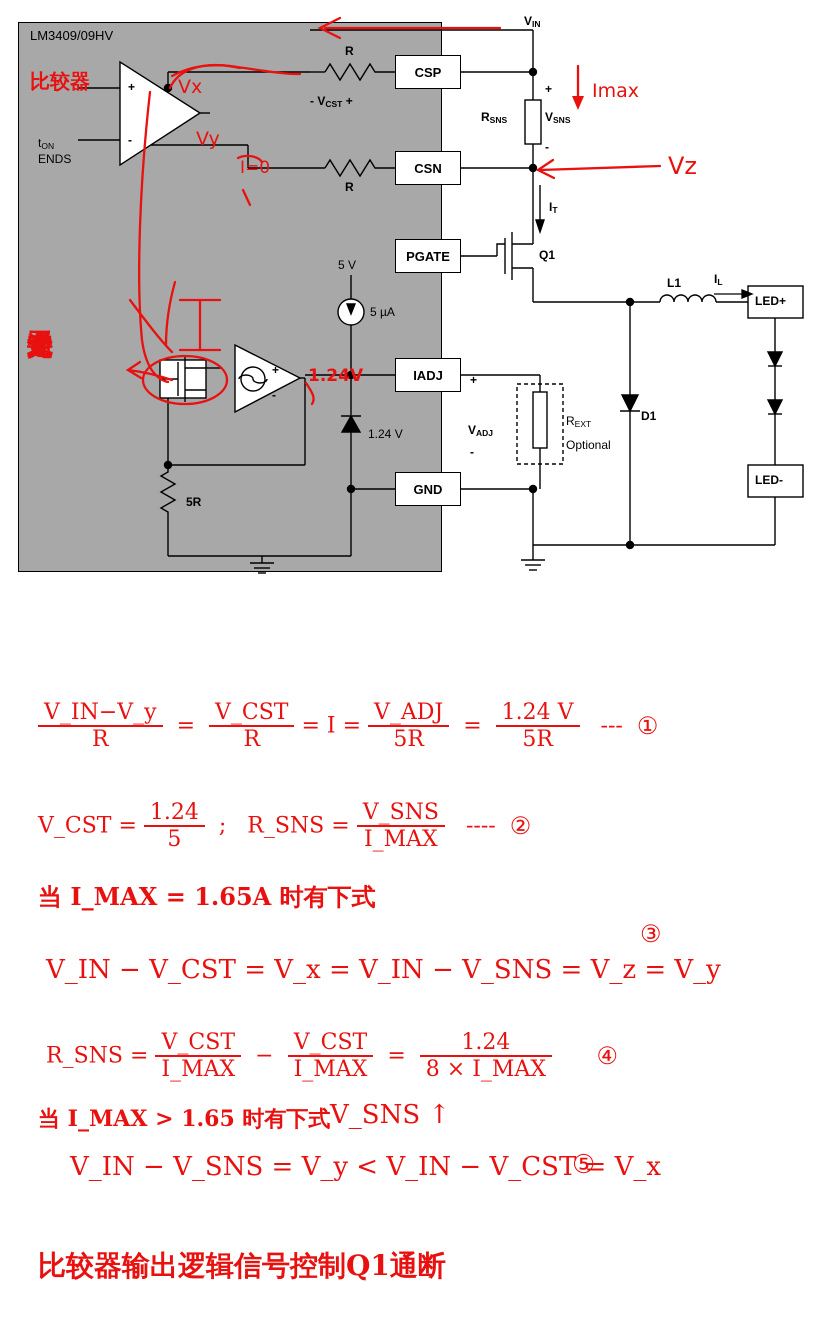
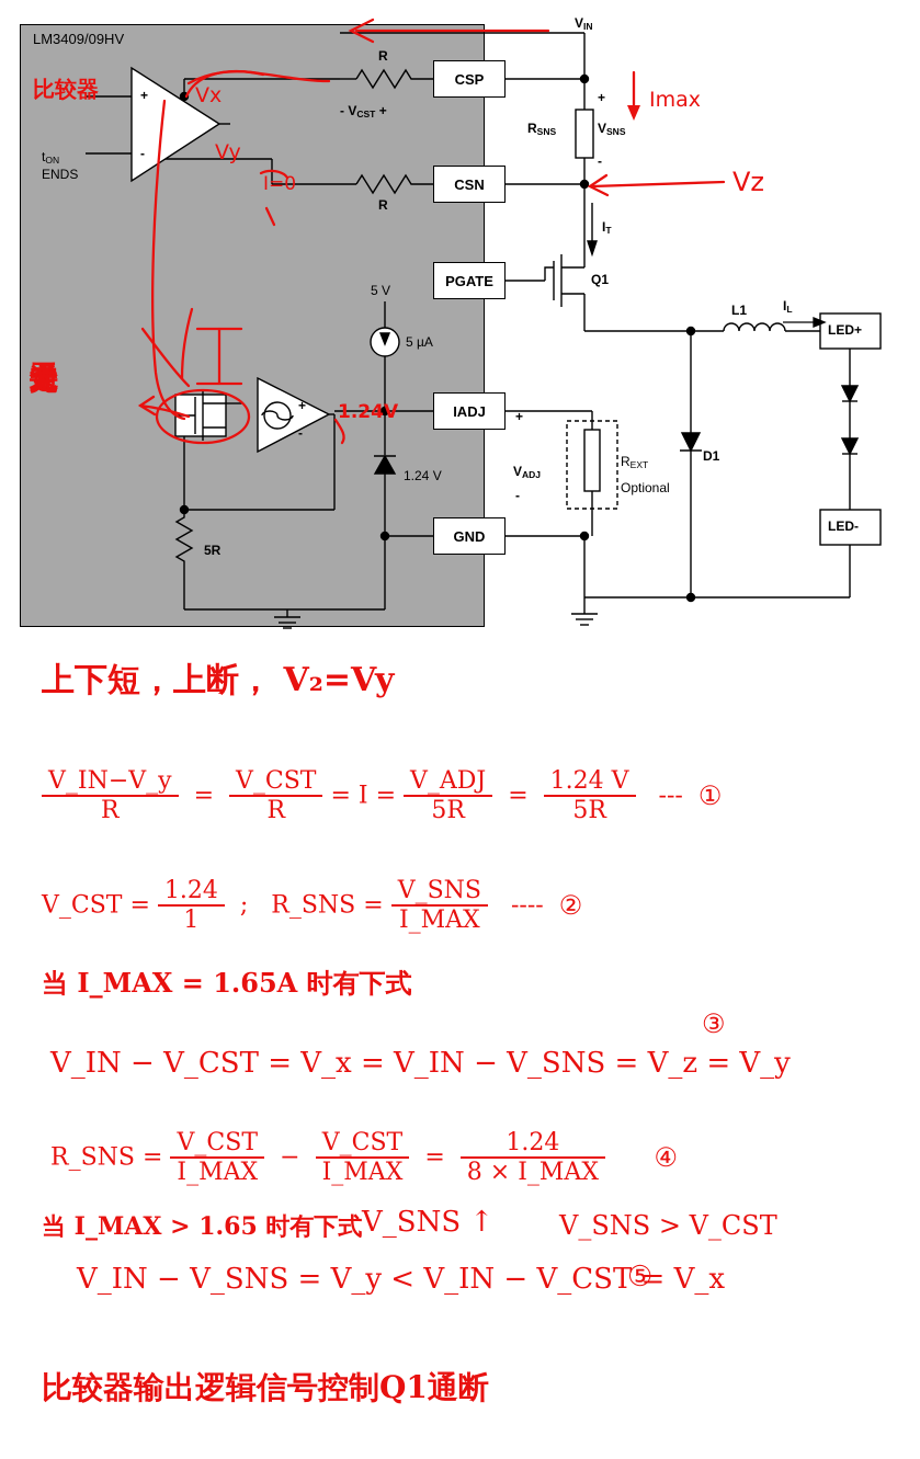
  LM3409/09HV
  CSP
  CSN
  PGATE
  IADJ
  GND
  LED+
  LED-
  VIN
  R
  R
  - VCST +
  RSNS
  +
  VSNS
  -
  IT
  Q1
  L1
  IL
  D1
  5 V
  5 µA
  1.24 V
  +
  VADJ
  -
  REXT
  Optional
  5R
  tON
  ENDS
  +
  -
  +
  -
  比较器
  Vx
  Vy
  I=0
  Imax
  Vz
  1.24V
+ 上下短，上断， V₂=Vy
  V_IN−V_y
  R
  =
  V_CST
  R
  = I =
  V_ADJ
  5R
  =
  1.24 V
  5R
  --- ①
  V_CST =
  1.24
- 5
+ 1
  ; R_SNS =
  V_SNS
  I_MAX
  ---- ②
  当 I_MAX = 1.65A 时有下式
  ③
  V_IN − V_CST = V_x = V_IN − V_SNS = V_z = V_y
  R_SNS =
  V_CST
  I_MAX
  −
  V_CST
  I_MAX
  =
  1.24
  8 × I_MAX
  ④
  当 I_MAX > 1.65 时有下式
  V_SNS ↑
+ V_SNS > V_CST
  V_IN − V_SNS = V_y < V_IN − V_CST = V_x
  ⑤
  比较器输出逻辑信号控制Q1通断
